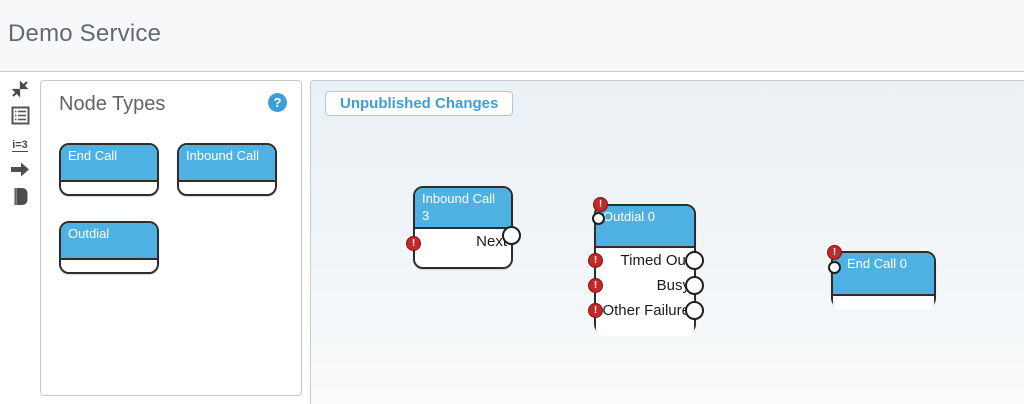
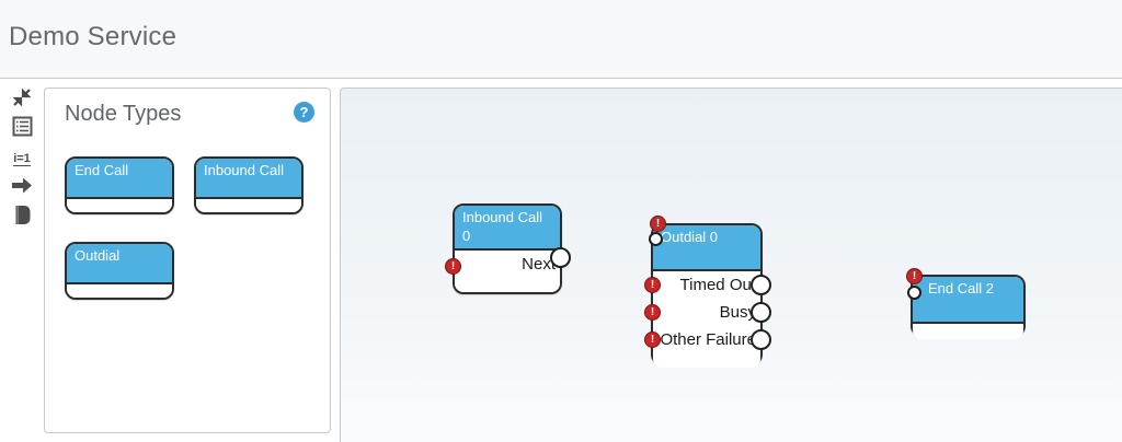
  Demo Service
- i=3
+ i=1
  Node Types
  ?
  End Call
  Inbound Call
  Outdial
- Unpublished Changes
- Inbound Call 3
+ Inbound Call 0
  Nex
  !
  Outdial 0
  Timed Ou
  !
  Bus
  !
  Other Failur
  !
  !
- End Call 0
+ End Call 2
  !
